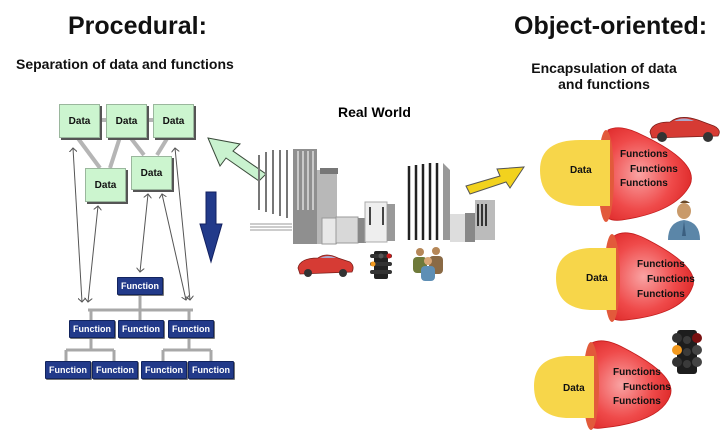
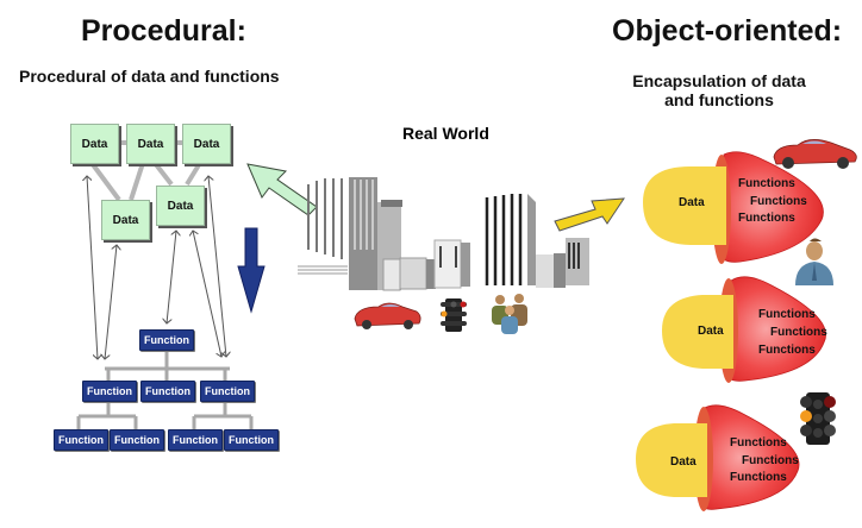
  Procedural:
- Separation of data and functions
+ Procedural of data and functions
  Object-oriented:
  Encapsulation of data and functions
  Real World
  Data
  Data
  Data
  Data
  Data
  Function
  Function
  Function
  Function
  Function
  Function
  Function
  Function
  Data
  Functions
  Functions
  Functions
  Data
  Functions
  Functions
  Functions
  Data
  Functions
  Functions
  Functions
